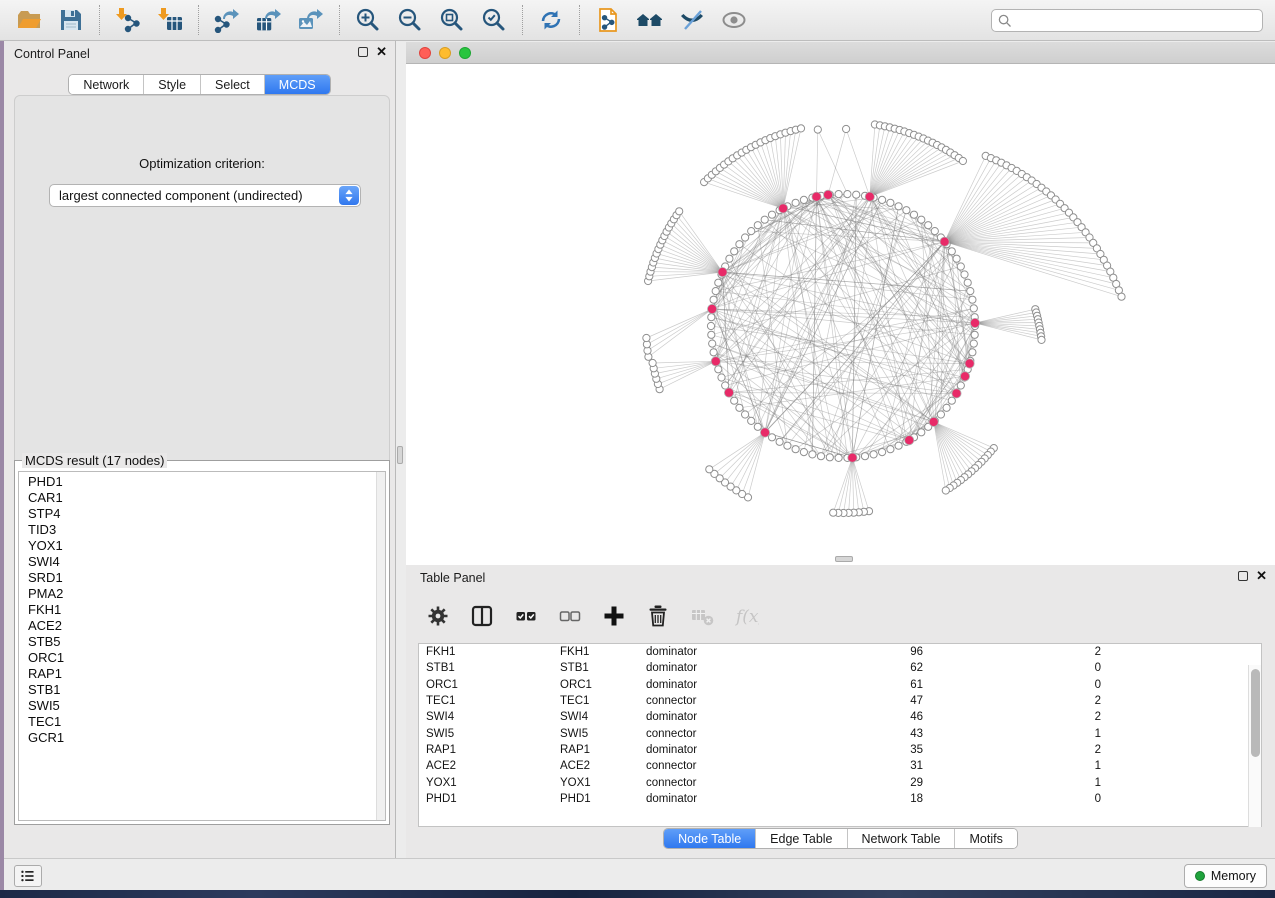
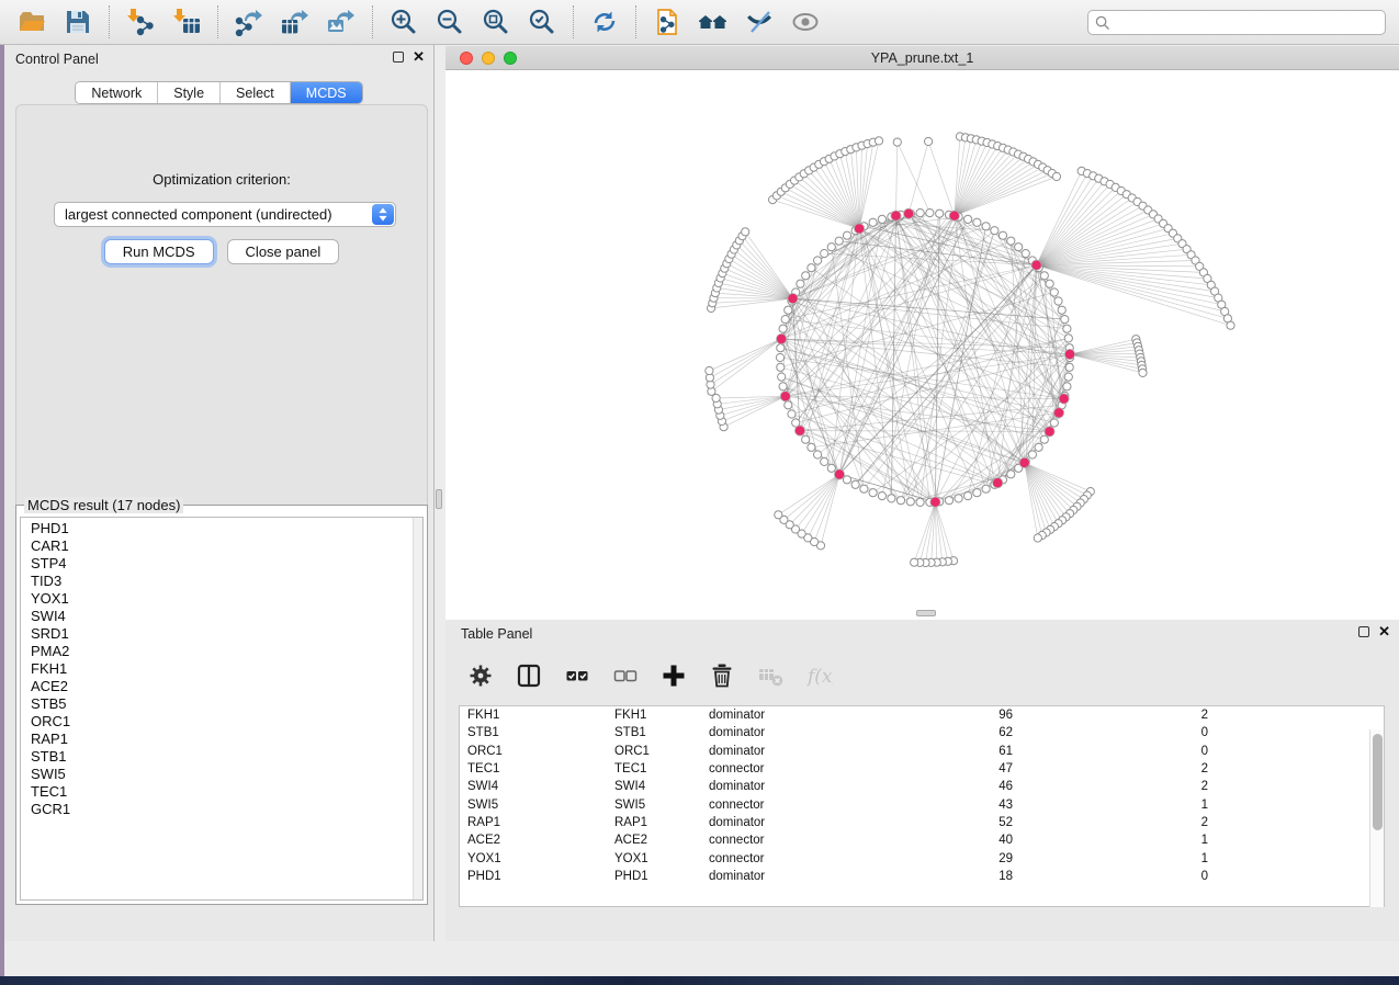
  Control Panel
  ✕
  Network
  Style
  Select
  MCDS
  Optimization criterion:
  largest connected component (undirected)
+ Run MCDS
+ Close panel
  MCDS result (17 nodes)
  PHD1
  CAR1
  STP4
  TID3
  YOX1
  SWI4
  SRD1
  PMA2
  FKH1
  ACE2
  STB5
  ORC1
  RAP1
  STB1
  SWI5
  TEC1
  GCR1
+ YPA_prune.txt_1
  Table Panel
  ✕
  f(x
  FKH1
  FKH1
  dominator
  96
  2
  STB1
  STB1
  dominator
  62
  0
  ORC1
  ORC1
  dominator
  61
  0
  TEC1
  TEC1
  connector
  47
  2
  SWI4
  SWI4
  dominator
  46
  2
  SWI5
  SWI5
  connector
  43
  1
  RAP1
  RAP1
  dominator
- 35
+ 52
  2
  ACE2
  ACE2
  connector
- 31
+ 40
  1
  YOX1
  YOX1
  connector
  29
  1
  PHD1
  PHD1
  dominator
  18
  0
- Node Table
- Edge Table
- Network Table
- Motifs
- Memory
